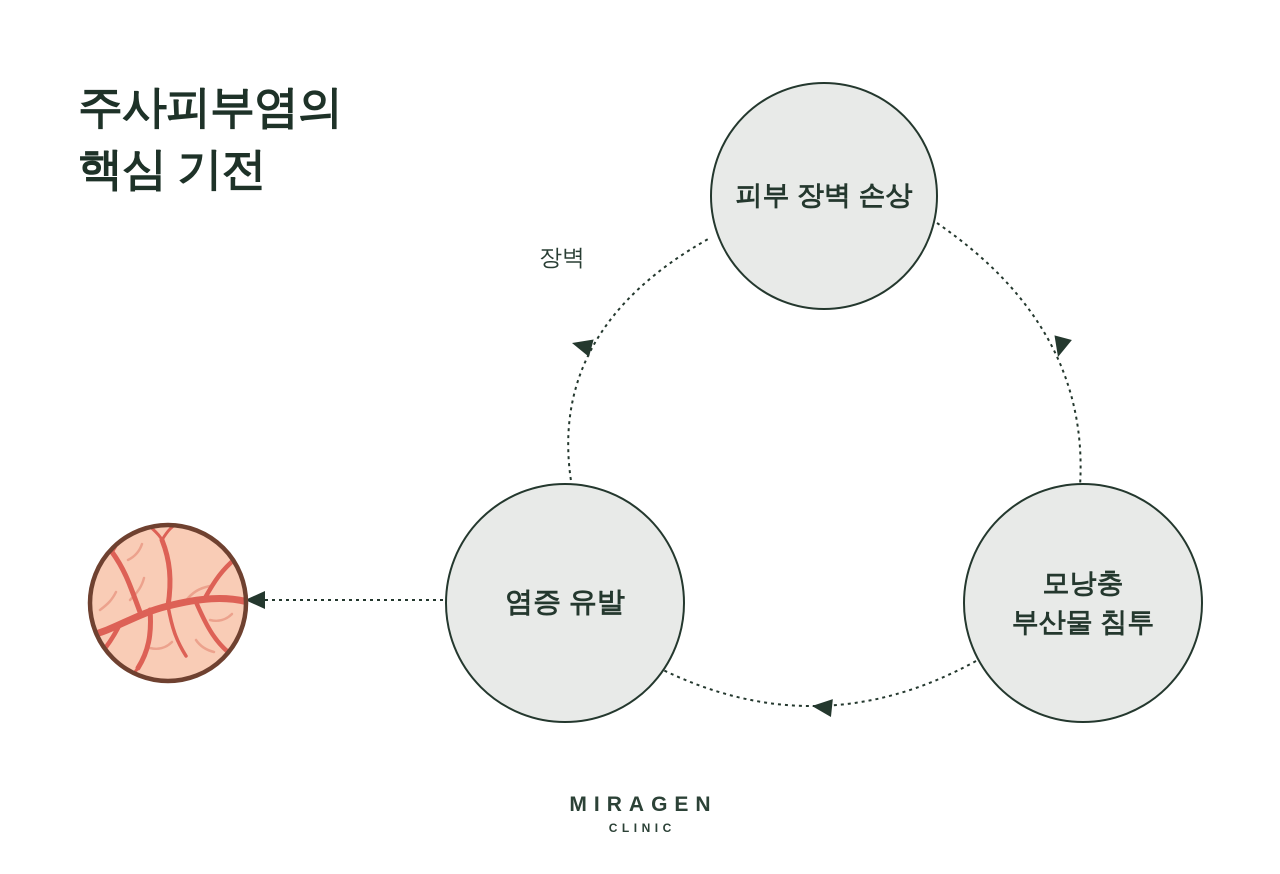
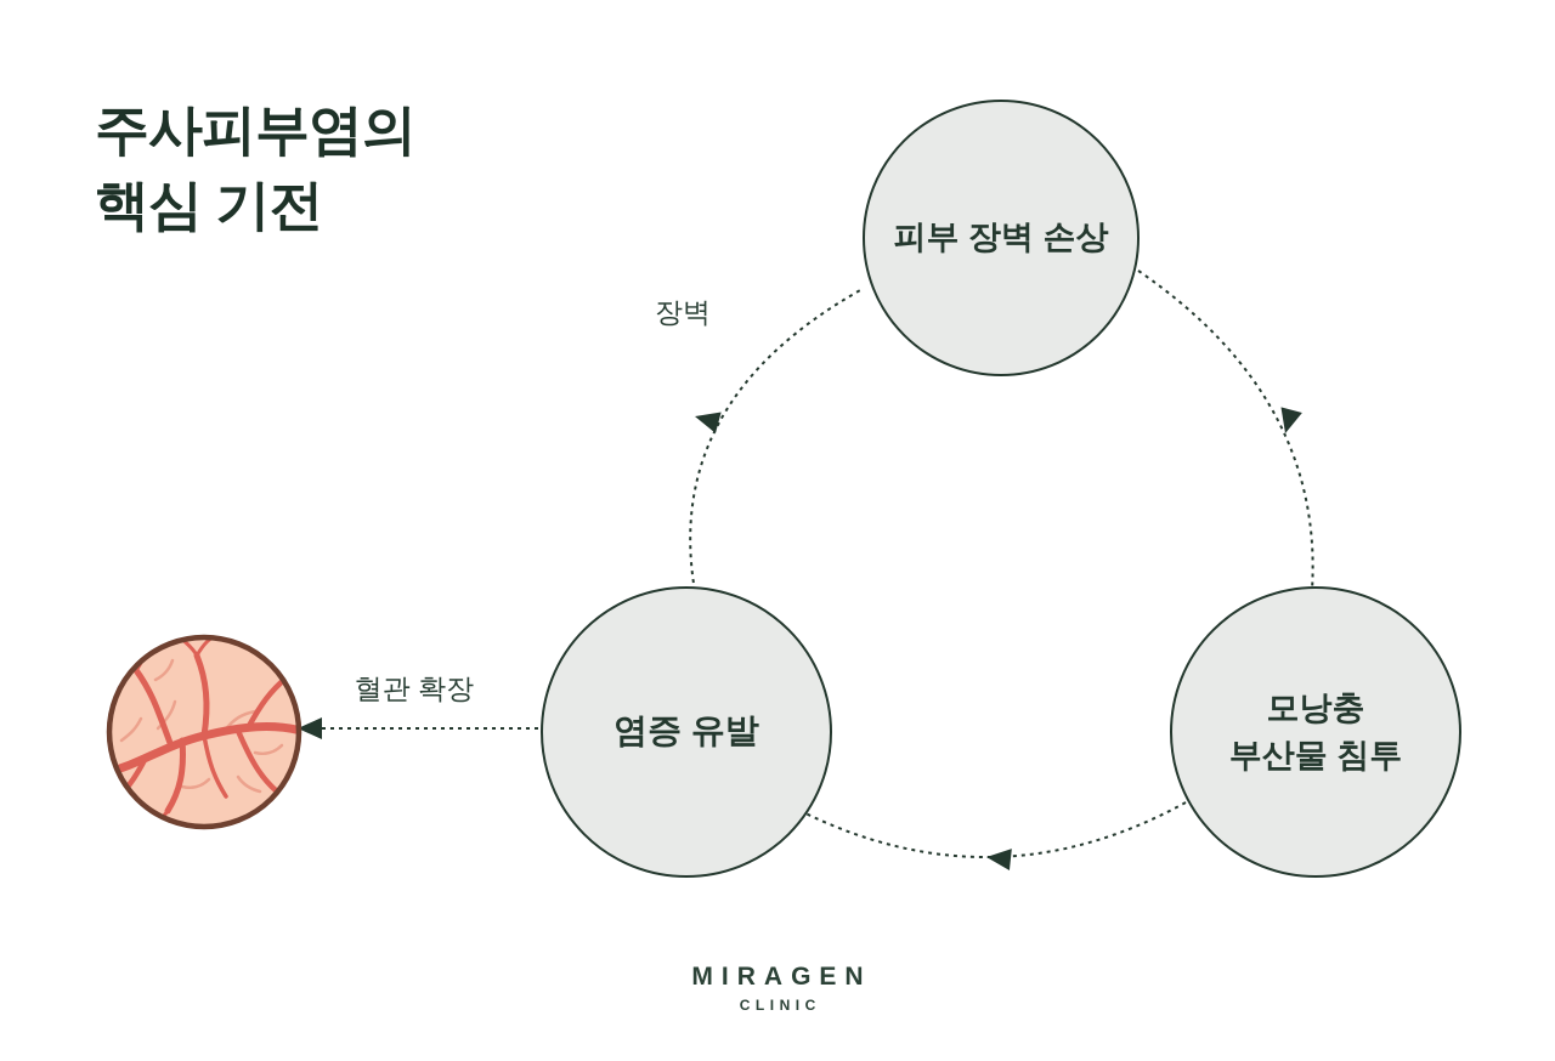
  주사피부염의
  핵심 기전
  피부 장벽 손상
  모낭충
  부산물 침투
  염증 유발
  장벽
+ 혈관 확장
  MIRAGEN
  CLINIC
